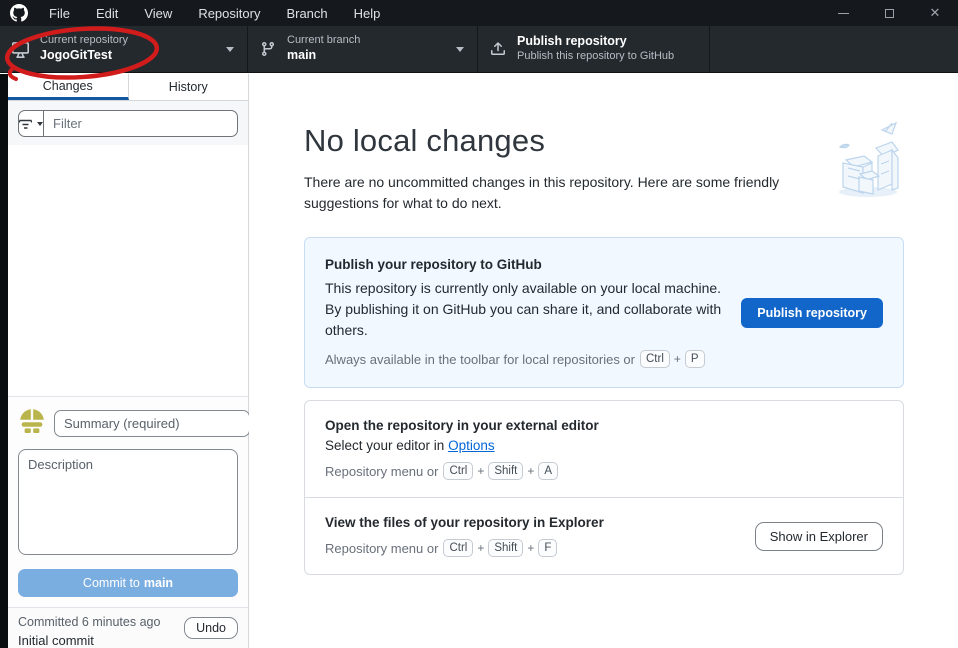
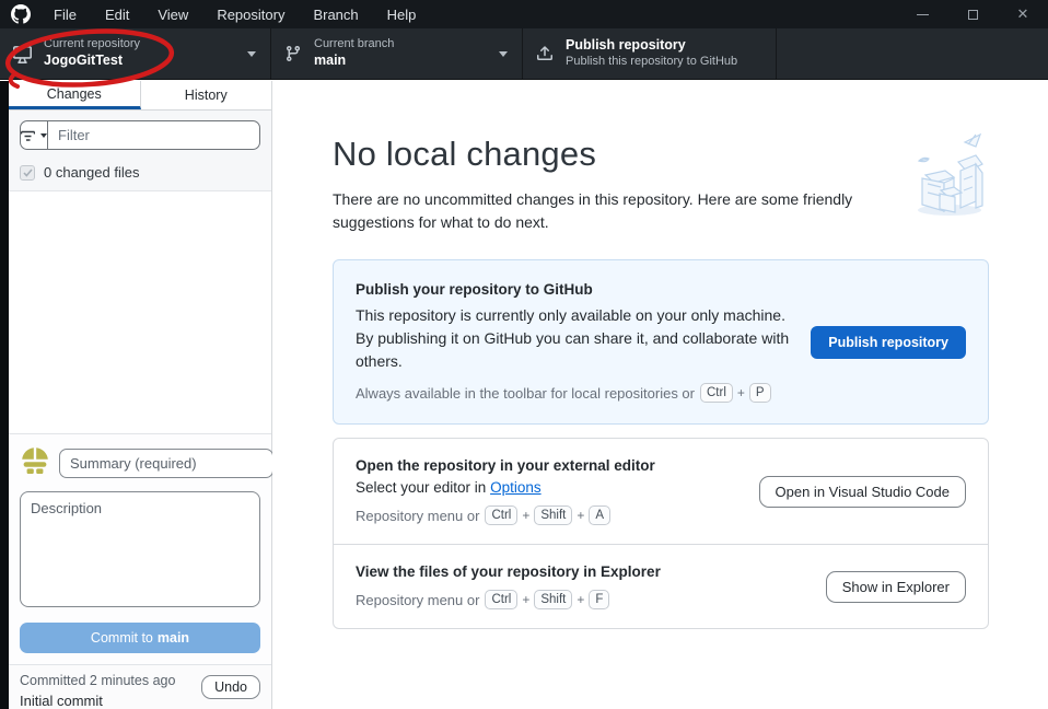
  File
  Edit
  View
  Repository
  Branch
  Help
  ✕
  Current repository
  JogoGitTest
  Current branch
  main
  Publish repository
  Publish this repository to GitHub
  Changes
  History
  Filter
+ 0 changed files
  Summary (required)
  Description
  Commit to
  main
- Committed 6 minutes ago
+ Committed 2 minutes ago
  Initial commit
  Undo
  No local changes
  There are no uncommitted changes in this repository. Here are some friendly suggestions for what to do next.
  Publish your repository to GitHub
- This repository is currently only available on your local machine. By publishing it on GitHub you can share it, and collaborate with others.
+ This repository is currently only available on your only machine. By publishing it on GitHub you can share it, and collaborate with others.
  Always available in the toolbar for local repositories or
  Ctrl
  +
  P
  Publish repository
  Open the repository in your external editor
  Select your editor in Options
  Repository menu or
  Ctrl
  +
  Shift
  +
  A
+ Open in Visual Studio Code
  View the files of your repository in Explorer
  Repository menu or
  Ctrl
  +
  Shift
  +
  F
  Show in Explorer
